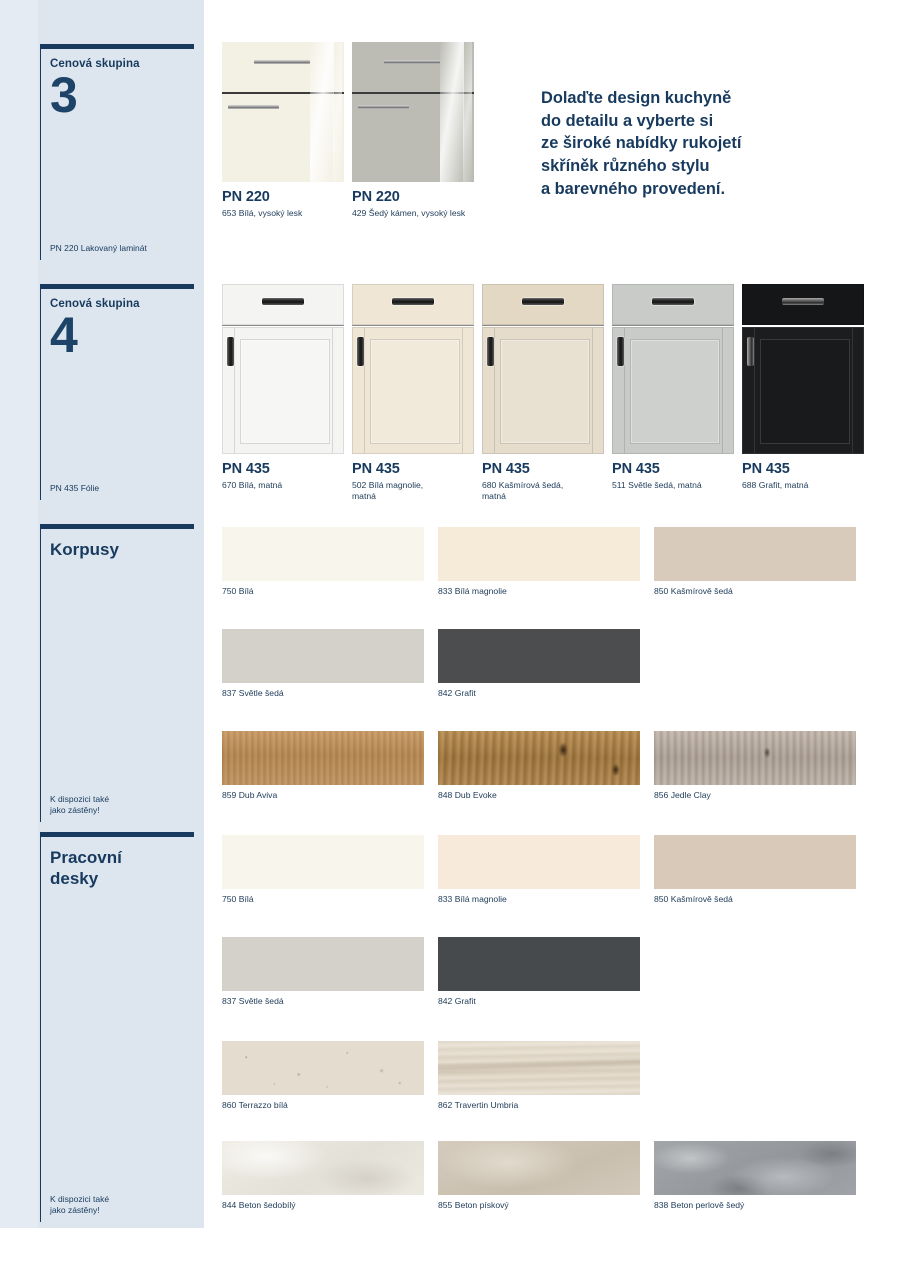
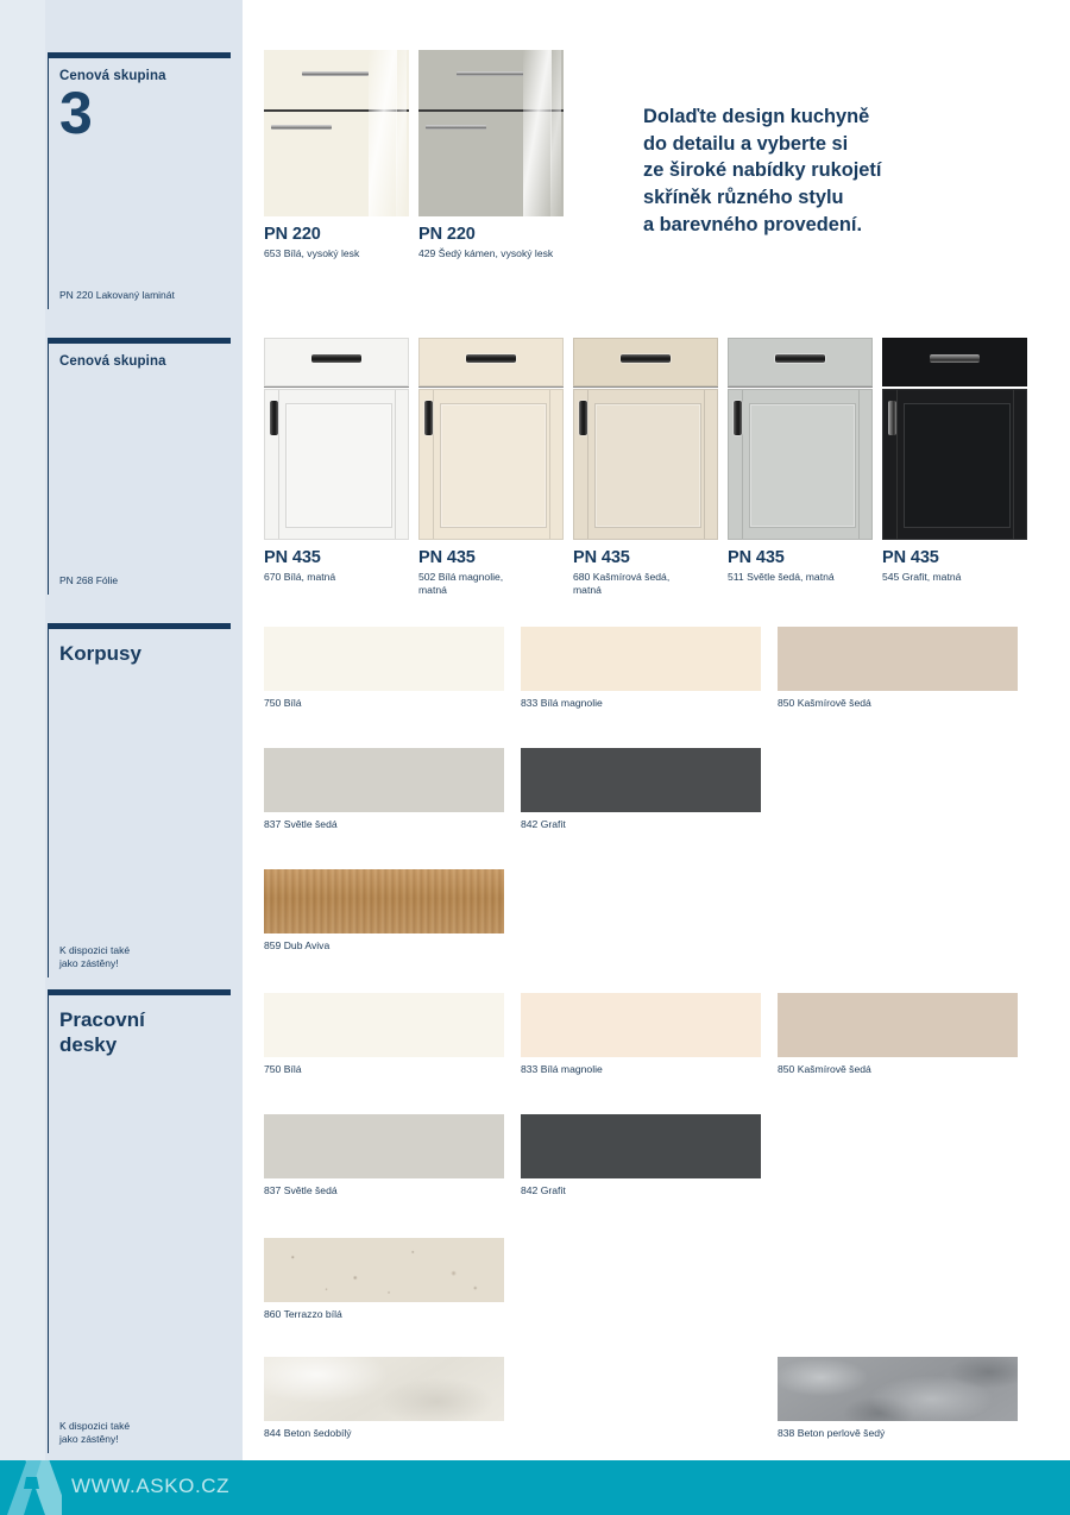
  Cenová skupina
  3
  PN 220 Lakovaný laminát
  Cenová skupina
- 4
- PN 435 Fólie
+ PN 268 Fólie
  Korpusy
  K dispozici také
  jako zástěny!
  Pracovní
  desky
  K dispozici také
  jako zástěny!
  Dolaďte design kuchyně
  do detailu a vyberte si
  ze široké nabídky rukojetí
  skříněk různého stylu
  a barevného provedení.
  PN 220
  653 Bílá, vysoký lesk
  PN 220
  429 Šedý kámen, vysoký lesk
  PN 435
  670 Bílá, matná
  PN 435
  502 Bílá magnolie,
  matná
  PN 435
  680 Kašmírová šedá,
  matná
  PN 435
  511 Světle šedá, matná
  PN 435
- 688 Grafit, matná
+ 545 Grafit, matná
  750 Bílá
  833 Bílá magnolie
  850 Kašmírově šedá
  837 Světle šedá
  842 Grafit
  859 Dub Aviva
- 848 Dub Evoke
- 856 Jedle Clay
  750 Bílá
  833 Bílá magnolie
  850 Kašmírově šedá
  837 Světle šedá
  842 Grafit
  860 Terrazzo bílá
- 862 Travertin Umbria
  844 Beton šedobílý
- 855 Beton pískový
  838 Beton perlově šedý
+ WWW.ASKO.CZ
